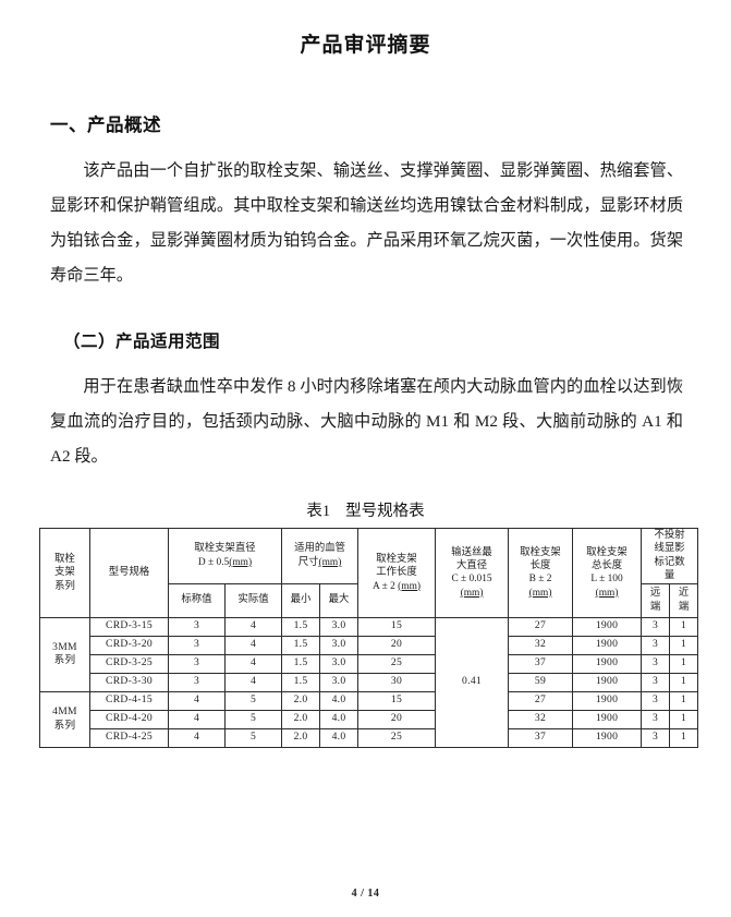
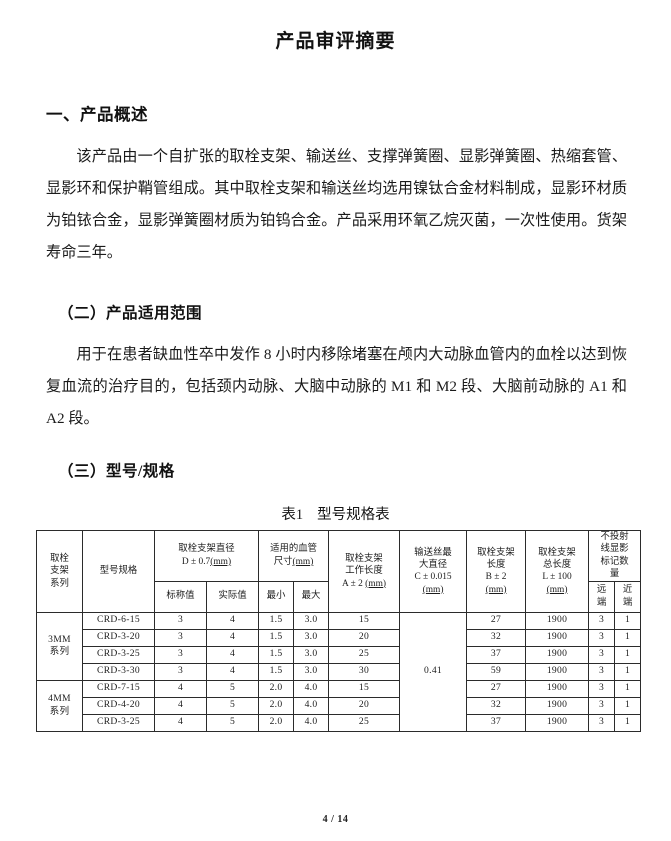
  产品审评摘要
  一、产品概述
  该产品由一个自扩张的取栓支架、输送丝、支撑弹簧圈、显影弹簧圈、热缩套管、显影环和保护鞘管组成。其中取栓支架和输送丝均选用镍钛合金材料制成，显影环材质为铂铱合金，显影弹簧圈材质为铂钨合金。产品采用环氧乙烷灭菌，一次性使用。货架寿命三年。
  （二）产品适用范围
  用于在患者缺血性卒中发作 8 小时内移除堵塞在颅内大动脉血管内的血栓以达到恢复血流的治疗目的，包括颈内动脉、大脑中动脉的 M1 和 M2 段、大脑前动脉的 A1 和 A2 段。
+ （三）型号/规格
  表1 型号规格表
- 取栓 支架 系列	型号规格	取栓支架直径 D ± 0.5(mm)	适用的血管 尺寸(mm)	取栓支架 工作长度 A ± 2 (mm)	输送丝最 大直径 C ± 0.015 (mm)	取栓支架 长度 B ± 2 (mm)	取栓支架 总长度 L ± 100 (mm)	不投射 线显影 标记数 量
+ 取栓 支架 系列	型号规格	取栓支架直径 D ± 0.7(mm)	适用的血管 尺寸(mm)	取栓支架 工作长度 A ± 2 (mm)	输送丝最 大直径 C ± 0.015 (mm)	取栓支架 长度 B ± 2 (mm)	取栓支架 总长度 L ± 100 (mm)	不投射 线显影 标记数 量
  标称值	实际值	最小	最大	远 端	近 端
- 3MM 系列	CRD-3-15	3	4	1.5	3.0	15	0.41	27	1900	3	1
+ 3MM 系列	CRD-6-15	3	4	1.5	3.0	15	0.41	27	1900	3	1
  CRD-3-20	3	4	1.5	3.0	20	32	1900	3	1
  CRD-3-25	3	4	1.5	3.0	25	37	1900	3	1
  CRD-3-30	3	4	1.5	3.0	30	59	1900	3	1
- 4MM 系列	CRD-4-15	4	5	2.0	4.0	15	27	1900	3	1
+ 4MM 系列	CRD-7-15	4	5	2.0	4.0	15	27	1900	3	1
  CRD-4-20	4	5	2.0	4.0	20	32	1900	3	1
- CRD-4-25	4	5	2.0	4.0	25	37	1900	3	1
+ CRD-3-25	4	5	2.0	4.0	25	37	1900	3	1
  4 / 14
